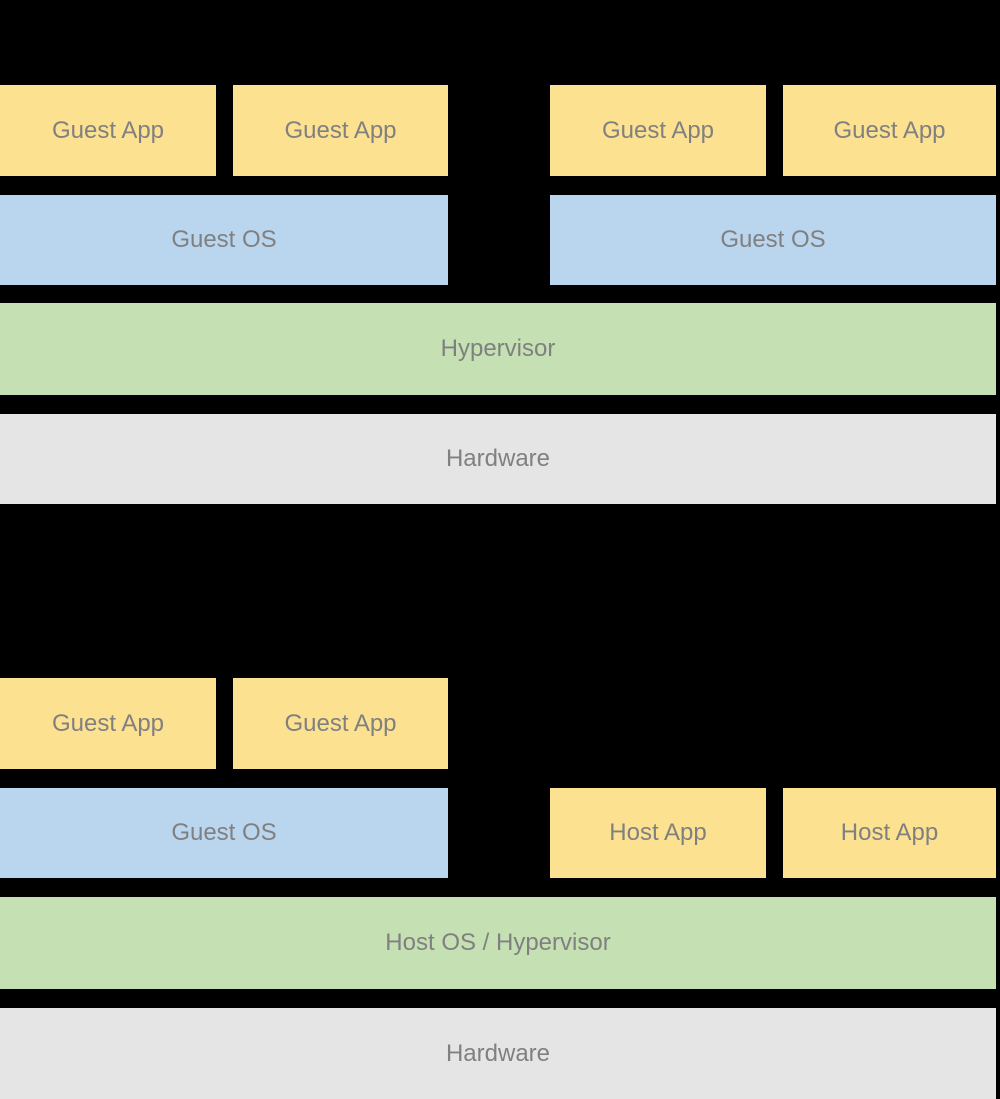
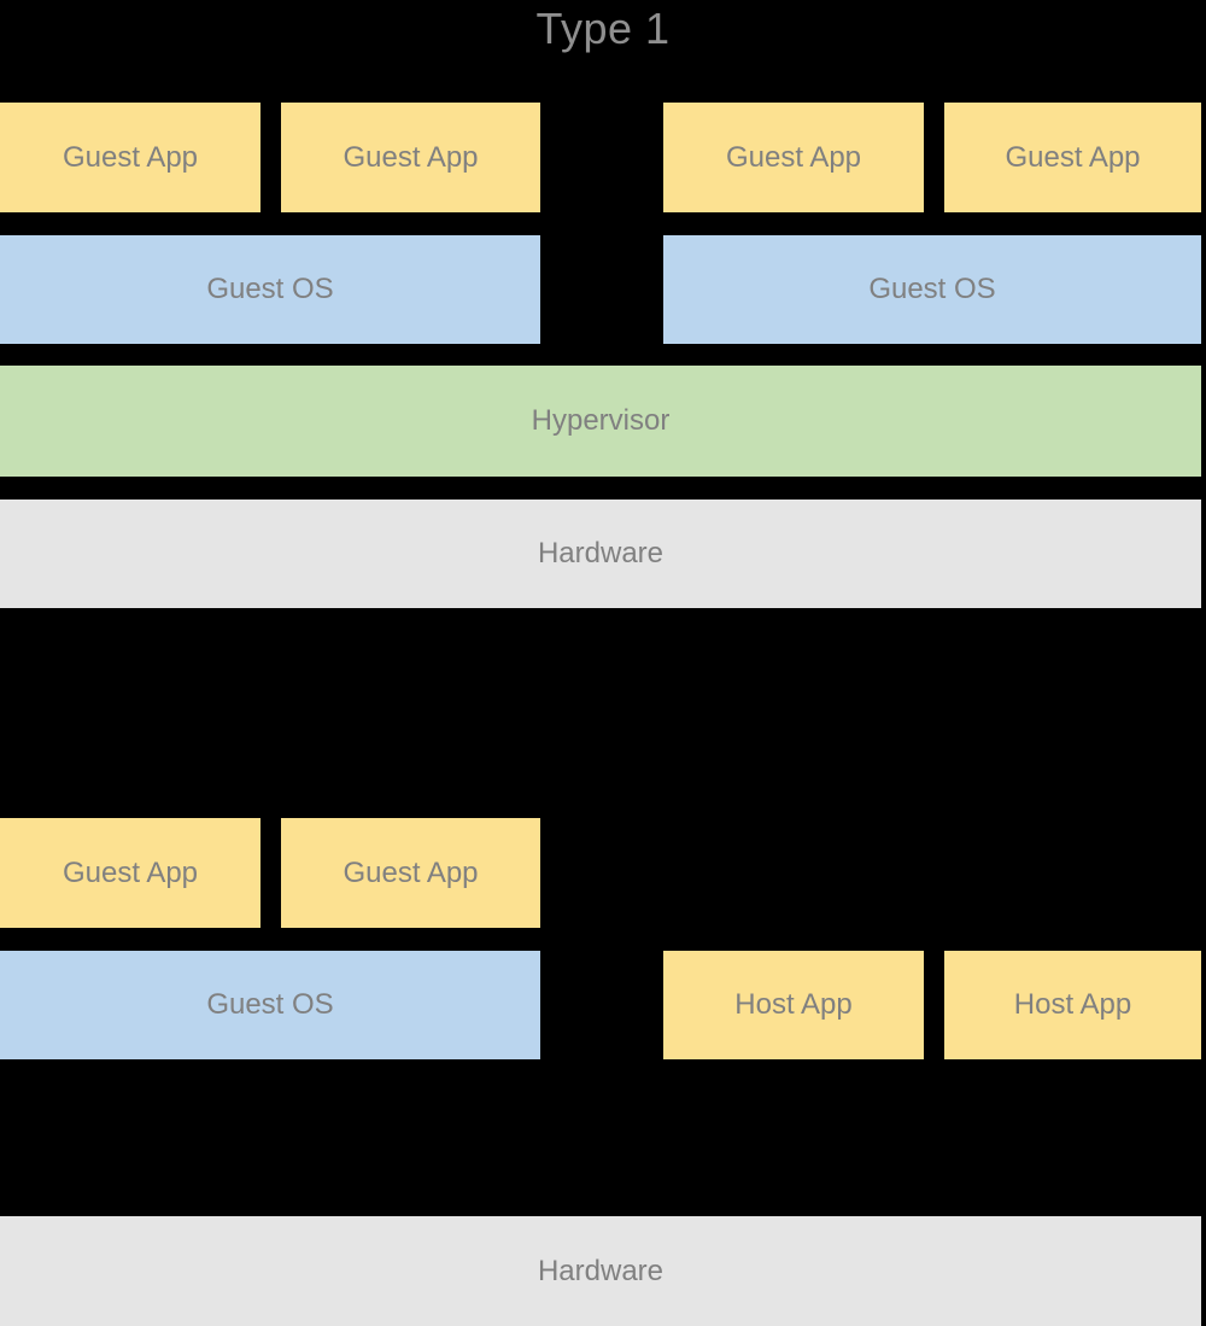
+ Type 1
  Guest App
  Guest App
  Guest App
  Guest App
  Guest OS
  Guest OS
  Hypervisor
  Hardware
  Guest App
  Guest App
  Guest OS
  Host App
  Host App
- Host OS / Hypervisor
  Hardware
